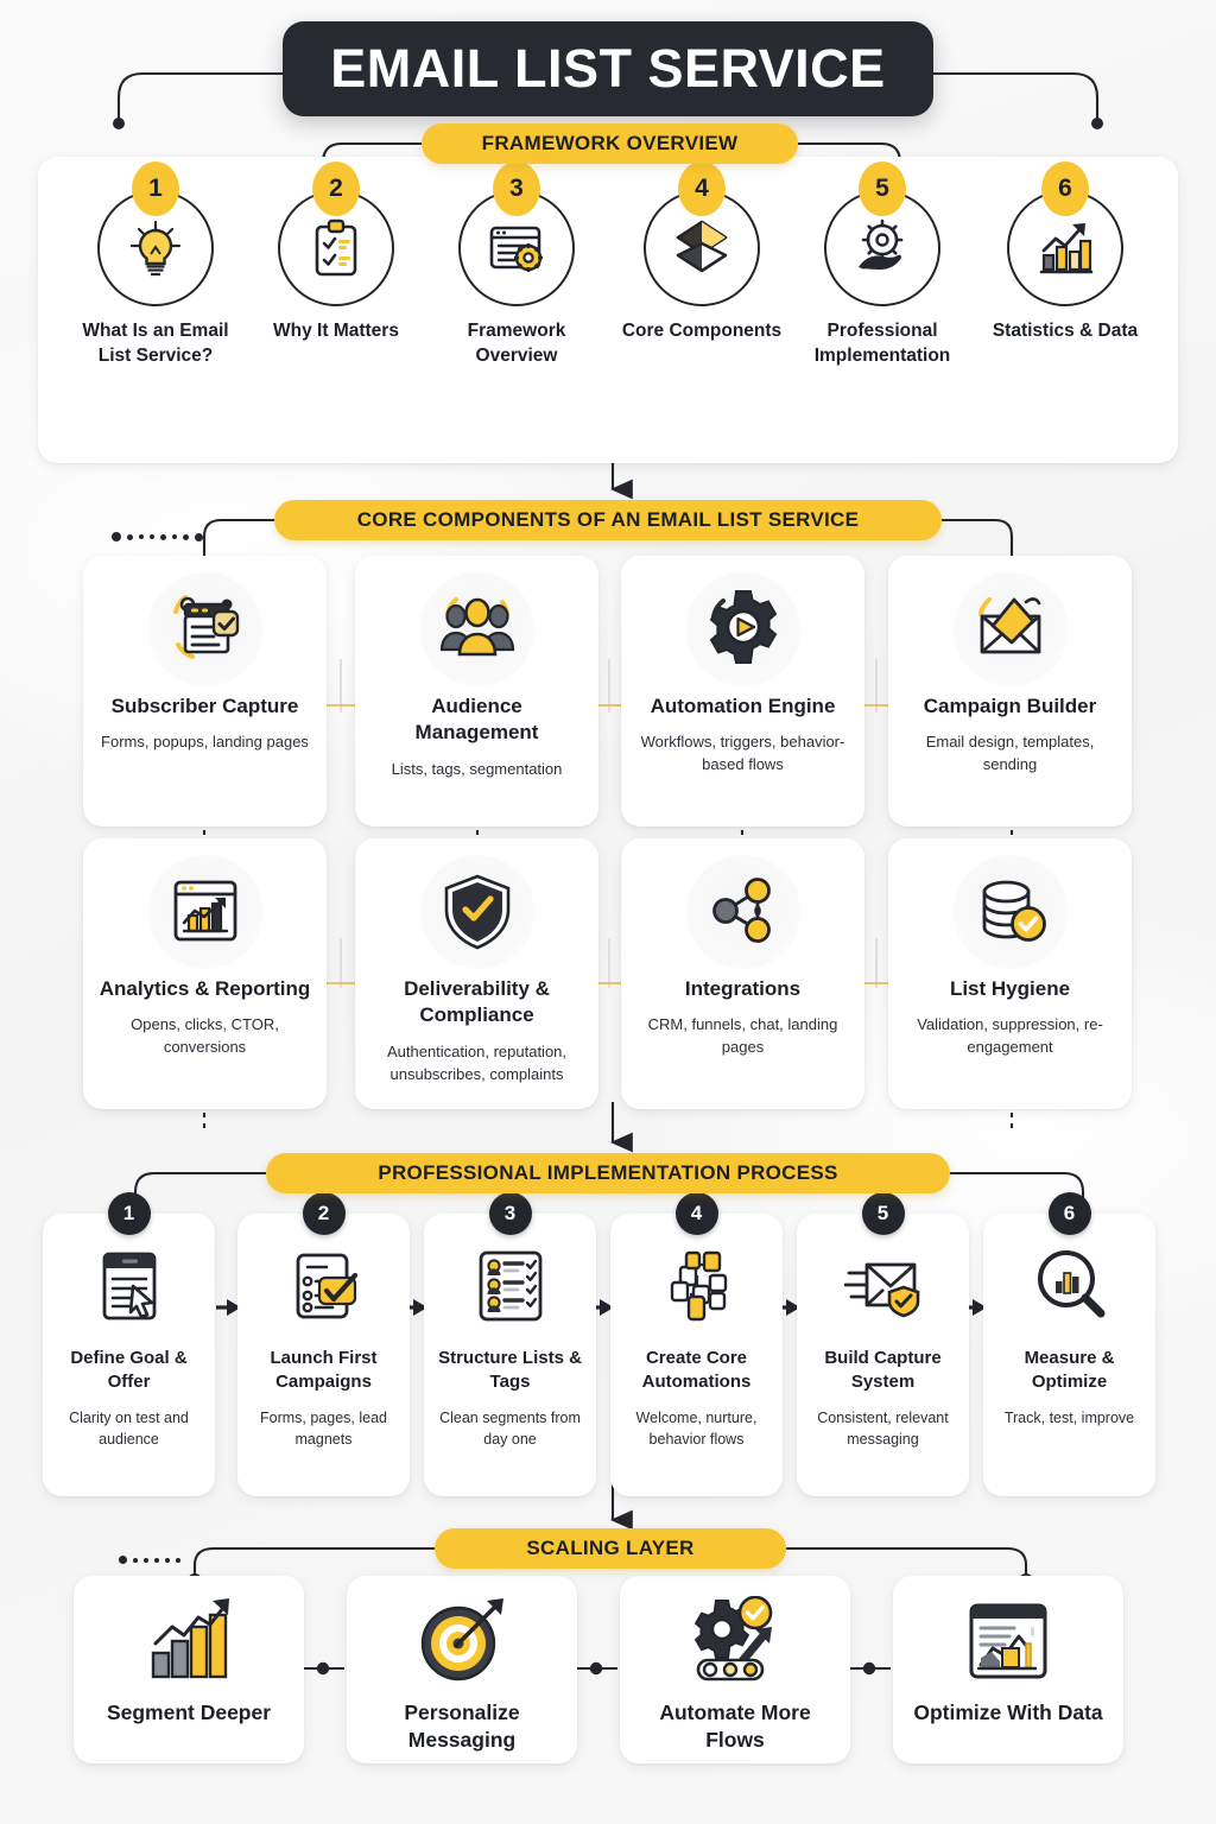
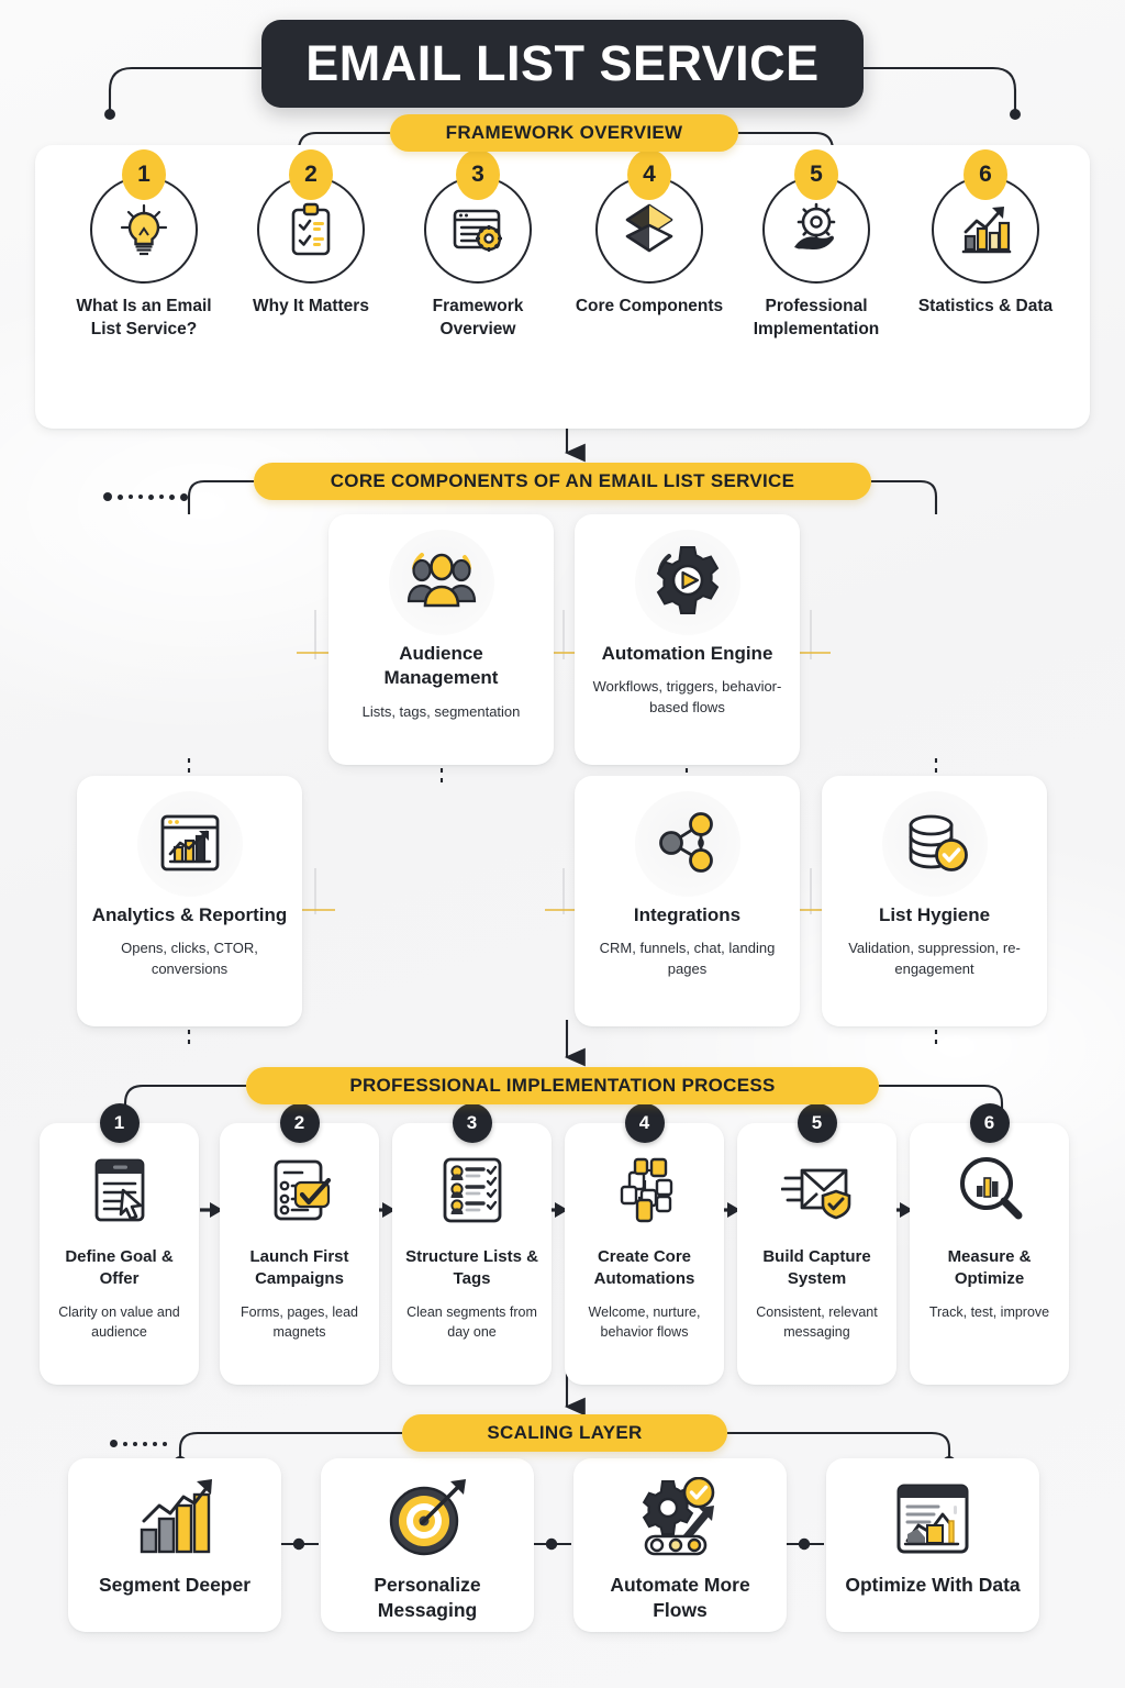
  EMAIL LIST SERVICE
  FRAMEWORK OVERVIEW
  1
  What Is an Email List Service?
  2
  Why It Matters
  3
  Framework Overview
  4
  Core Components
  5
  Professional Implementation
  6
  Statistics & Data
  CORE COMPONENTS OF AN EMAIL LIST SERVICE
- Subscriber Capture
- Forms, popups, landing pages
  Audience Management
  Lists, tags, segmentation
  Automation Engine
  Workflows, triggers, behavior-based flows
- Campaign Builder
- Email design, templates, sending
  Analytics & Reporting
  Opens, clicks, CTOR, conversions
- Deliverability & Compliance
- Authentication, reputation, unsubscribes, complaints
  Integrations
  CRM, funnels, chat, landing pages
  List Hygiene
  Validation, suppression, re-engagement
  PROFESSIONAL IMPLEMENTATION PROCESS
  1
  Define Goal & Offer
- Clarity on test and audience
+ Clarity on value and audience
  2
  Launch First Campaigns
  Forms, pages, lead magnets
  3
  Structure Lists & Tags
  Clean segments from day one
  4
  Create Core Automations
  Welcome, nurture, behavior flows
  5
  Build Capture System
  Consistent, relevant messaging
  6
  Measure & Optimize
  Track, test, improve
  SCALING LAYER
  Segment Deeper
  Personalize Messaging
  Automate More Flows
  Optimize With Data
